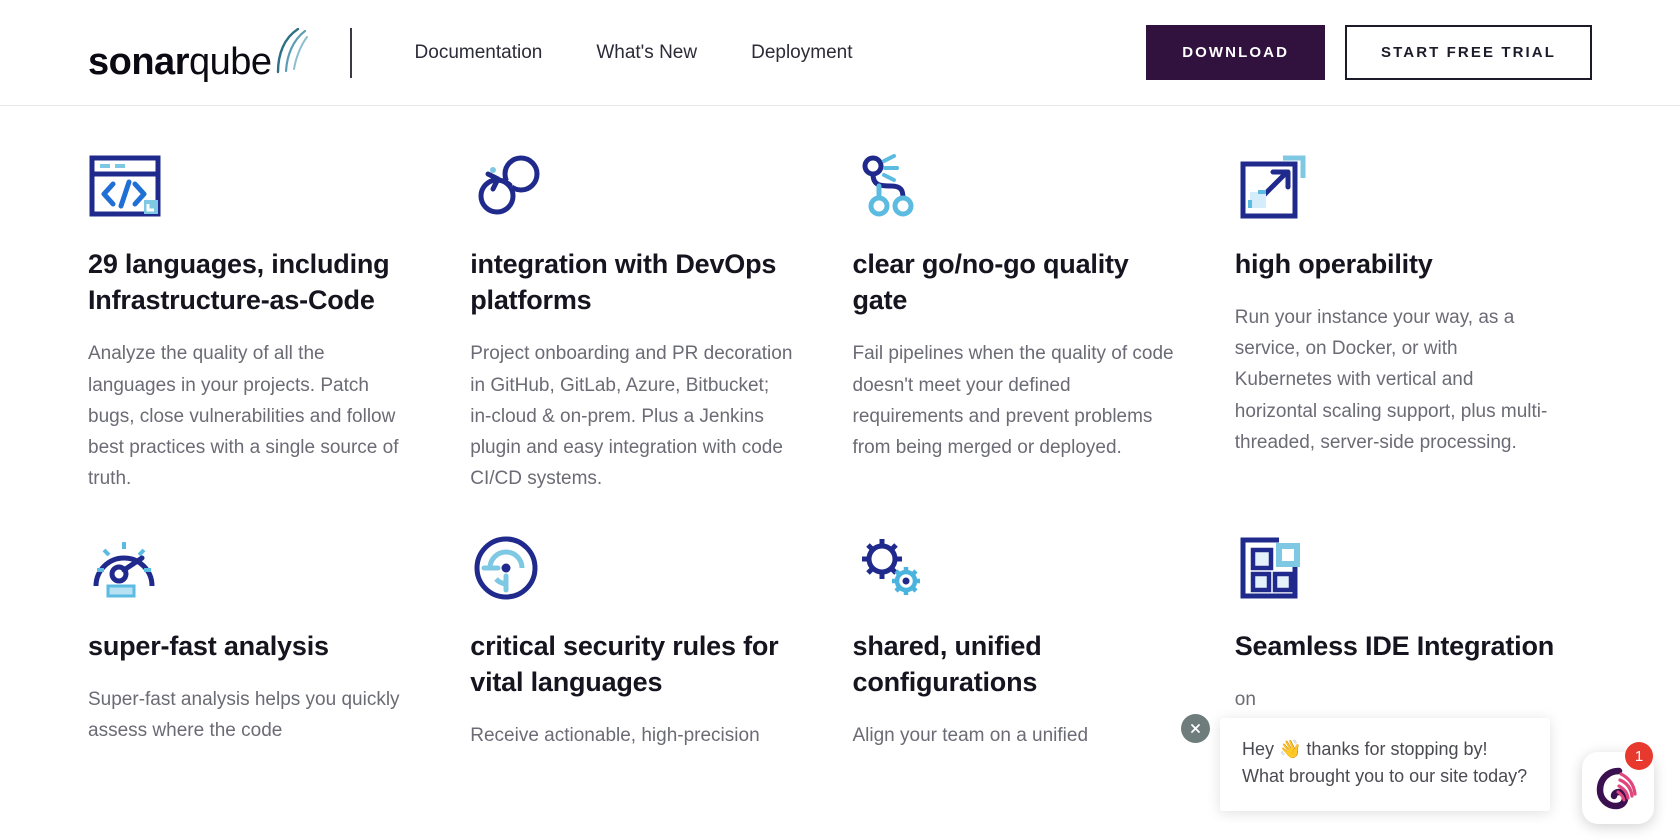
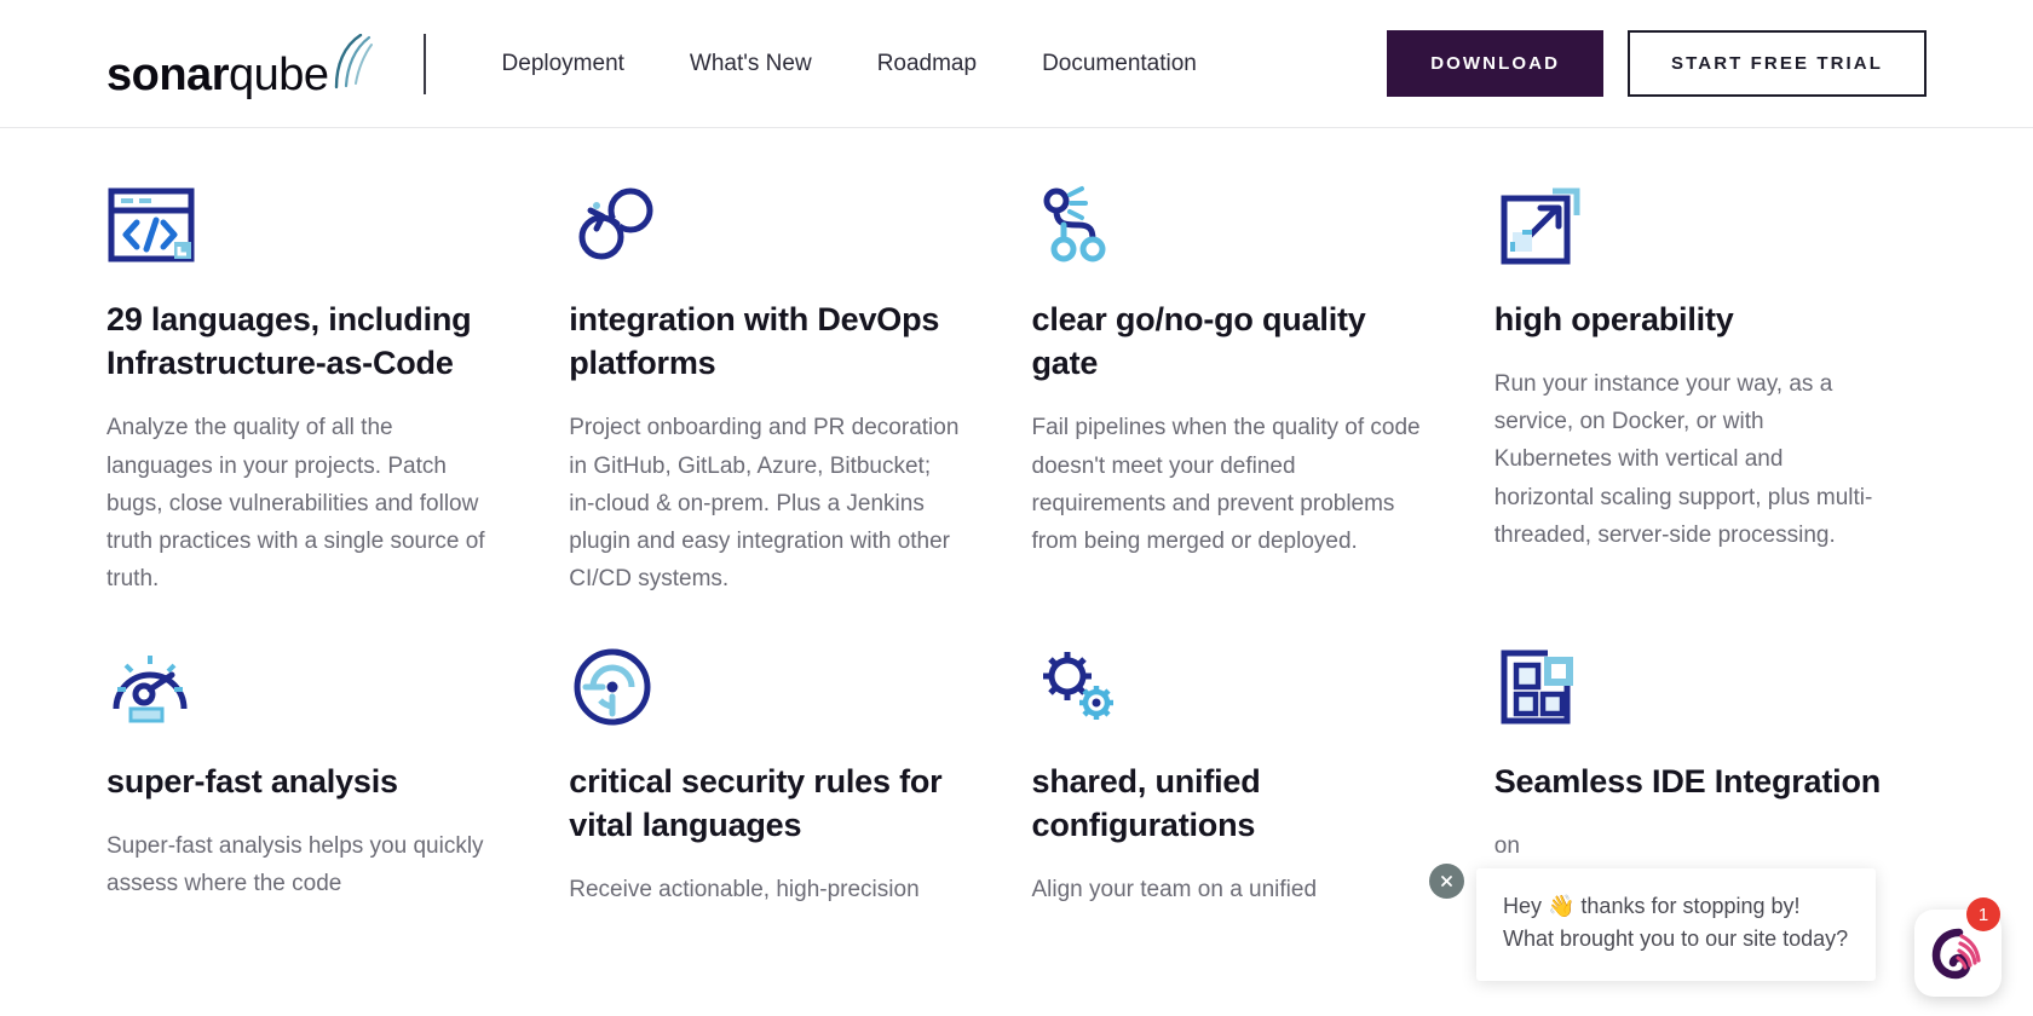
  sonarqube
- Documentation
+ Deployment
  What's New
+ Roadmap
- Deployment
+ Documentation
  DOWNLOAD
  START FREE TRIAL
  29 languages, including Infrastructure-as-Code
- Analyze the quality of all the languages in your projects. Patch bugs, close vulnerabilities and follow best practices with a single source of truth.
+ Analyze the quality of all the languages in your projects. Patch bugs, close vulnerabilities and follow truth practices with a single source of truth.
  integration with DevOps platforms
- Project onboarding and PR decoration in GitHub, GitLab, Azure, Bitbucket; in-cloud & on-prem. Plus a Jenkins plugin and easy integration with code CI/CD systems.
+ Project onboarding and PR decoration in GitHub, GitLab, Azure, Bitbucket; in-cloud & on-prem. Plus a Jenkins plugin and easy integration with other CI/CD systems.
  clear go/no-go quality gate
  Fail pipelines when the quality of code doesn't meet your defined requirements and prevent problems from being merged or deployed.
  high operability
  Run your instance your way, as a service, on Docker, or with Kubernetes with vertical and horizontal scaling support, plus multi-threaded, server-side processing.
  super-fast analysis
  Super-fast analysis helps you quickly assess where the code
  critical security rules for vital languages
  Receive actionable, high-precision
  shared, unified configurations
  Align your team on a unified
  Seamless IDE Integration
  on
  Hey 👋 thanks for stopping by! What brought you to our site today?
  1
